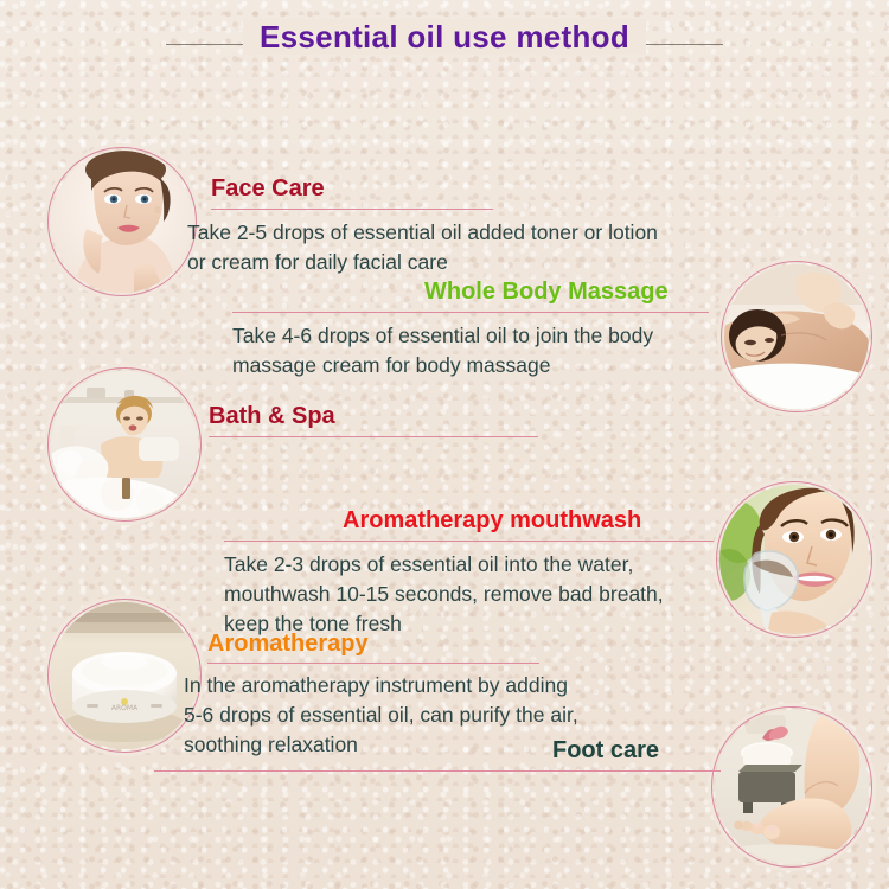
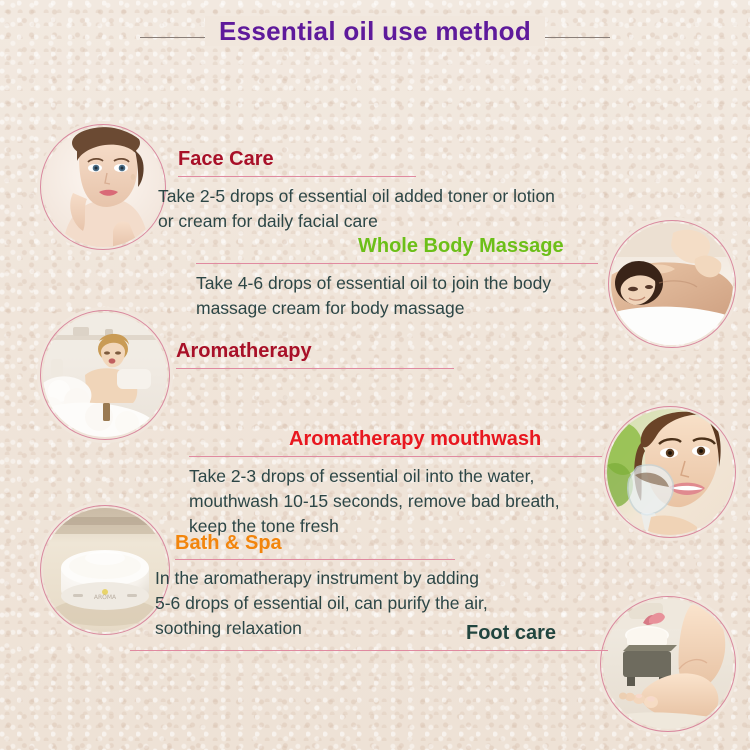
  Essential oil use method
  Face Care
  Take 2-5 drops of essential oil added toner or lotion
  or cream for daily facial care
  Whole Body Massage
  Take 4-6 drops of essential oil to join the body
  massage cream for body massage
- Bath & Spa
+ Aromatherapy
  Aromatherapy mouthwash
  Take 2-3 drops of essential oil into the water,
  mouthwash 10-15 seconds, remove bad breath,
  keep the tone fresh
- Aromatherapy
+ Bath & Spa
  In the aromatherapy instrument by adding
  5-6 drops of essential oil, can purify the air,
  soothing relaxation
  Foot care
